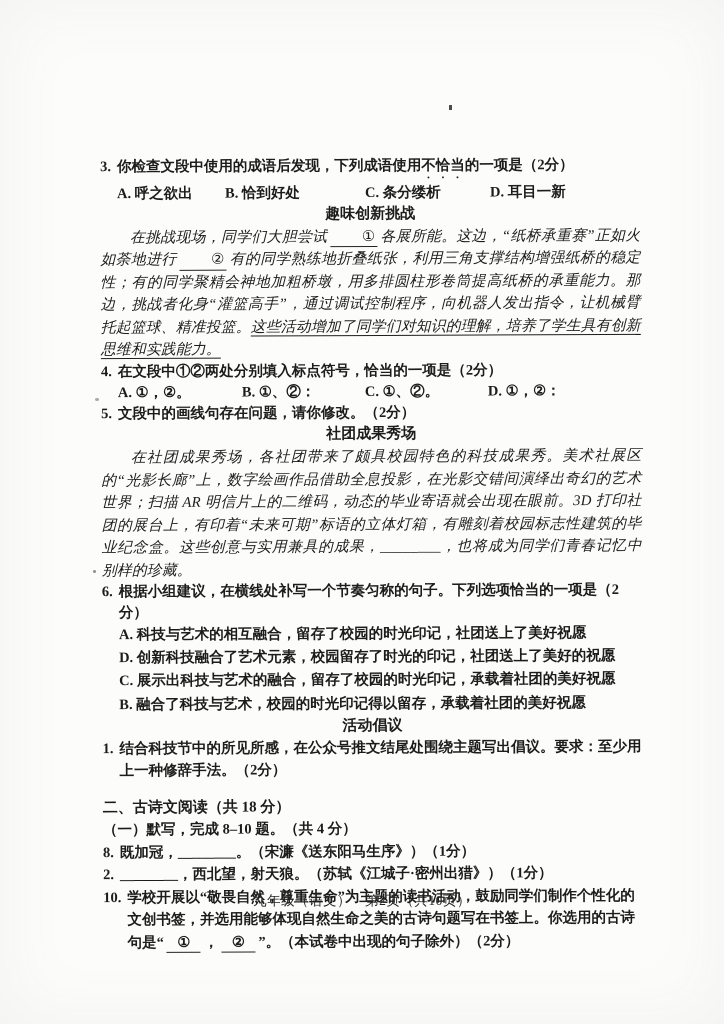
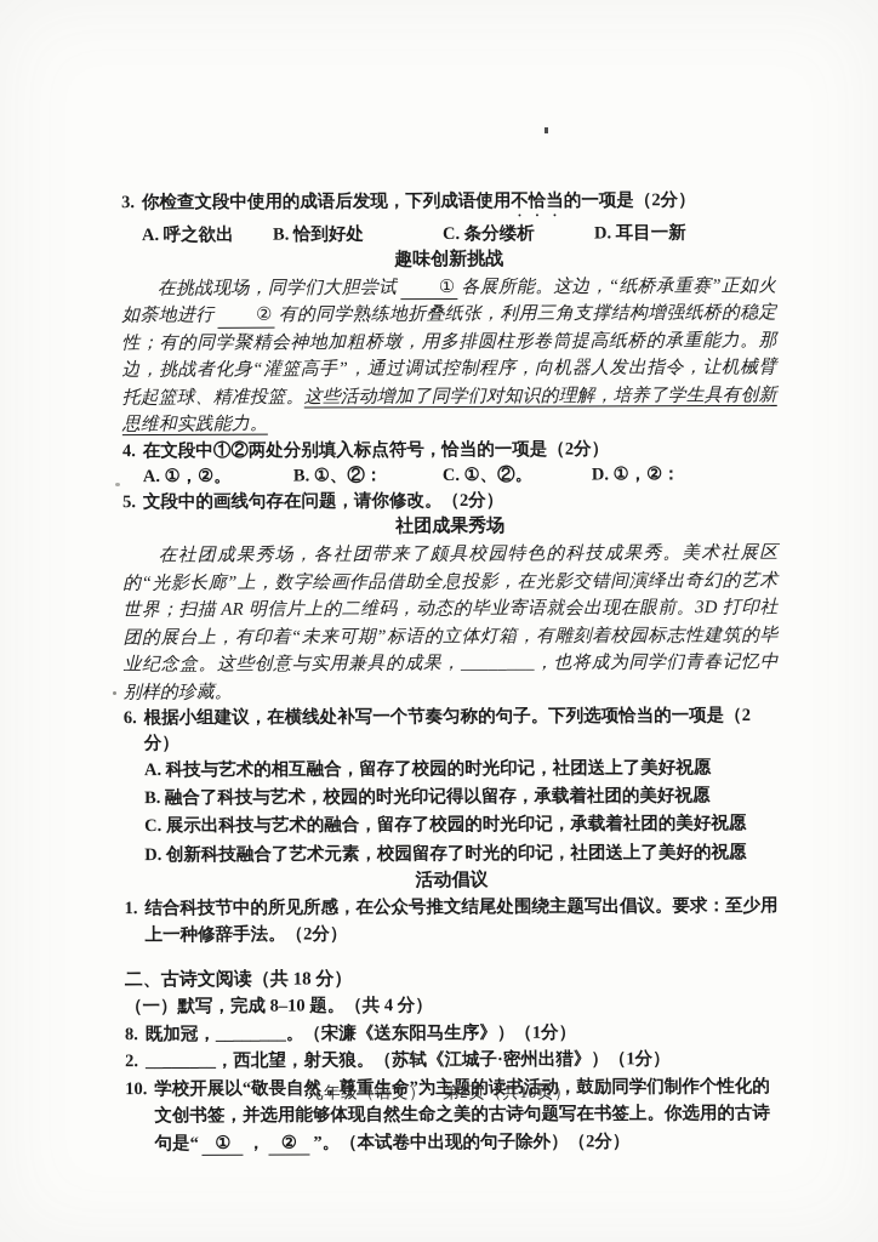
  3.
  你检查文段中使用的成语后发现，下列成语使用不恰当的一项是（2分）
  A. 呼之欲出
  B. 恰到好处
  C. 条分缕析
  D. 耳目一新
  趣味创新挑战
  在挑战现场，同学们大胆尝试 ① 各展所能。这边，“纸桥承重赛”正如火如荼地进行 ② 有的同学熟练地折叠纸张，利用三角支撑结构增强纸桥的稳定性；有的同学聚精会神地加粗桥墩，用多排圆柱形卷筒提高纸桥的承重能力。那边，挑战者化身“灌篮高手”，通过调试控制程序，向机器人发出指令，让机械臂托起篮球、精准投篮。这些活动增加了同学们对知识的理解，培养了学生具有创新思维和实践能力。
  4.
  在文段中①②两处分别填入标点符号，恰当的一项是（2分）
  A. ①，②。
  B. ①、②：
  C. ①、②。
  D. ①，②：
  5.
  文段中的画线句存在问题，请你修改。（2分）
  社团成果秀场
  在社团成果秀场，各社团带来了颇具校园特色的科技成果秀。美术社展区的“光影长廊”上，数字绘画作品借助全息投影，在光影交错间演绎出奇幻的艺术世界；扫描 AR 明信片上的二维码，动态的毕业寄语就会出现在眼前。3D 打印社团的展台上，有印着“未来可期”标语的立体灯箱，有雕刻着校园标志性建筑的毕业纪念盒。这些创意与实用兼具的成果，________，也将成为同学们青春记忆中别样的珍藏。
  6.
  根据小组建议，在横线处补写一个节奏匀称的句子。下列选项恰当的一项是（2分）
  A. 科技与艺术的相互融合，留存了校园的时光印记，社团送上了美好祝愿
- D. 创新科技融合了艺术元素，校园留存了时光的印记，社团送上了美好的祝愿
+ B. 融合了科技与艺术，校园的时光印记得以留存，承载着社团的美好祝愿
  C. 展示出科技与艺术的融合，留存了校园的时光印记，承载着社团的美好祝愿
- B. 融合了科技与艺术，校园的时光印记得以留存，承载着社团的美好祝愿
+ D. 创新科技融合了艺术元素，校园留存了时光的印记，社团送上了美好的祝愿
  活动倡议
  1.
  结合科技节中的所见所感，在公众号推文结尾处围绕主题写出倡议。要求：至少用上一种修辞手法。（2分）
  二、古诗文阅读（共 18 分）
  （一）默写，完成 8–10 题。（共 4 分）
  8.
  既加冠，________。（宋濂《送东阳马生序》）（1分）
  2.
  ________，西北望，射天狼。（苏轼《江城子·密州出猎》）（1分）
  10.
  学校开展以“敬畏自然，尊重生命”为主题的读书活动，鼓励同学们制作个性化的文创书签，并选用能够体现自然生命之美的古诗句题写在书签上。你选用的古诗句是“ ① ， ② ”。（本试卷中出现的句子除外）（2分）
  九年级（语文） 第2页（共10页）
